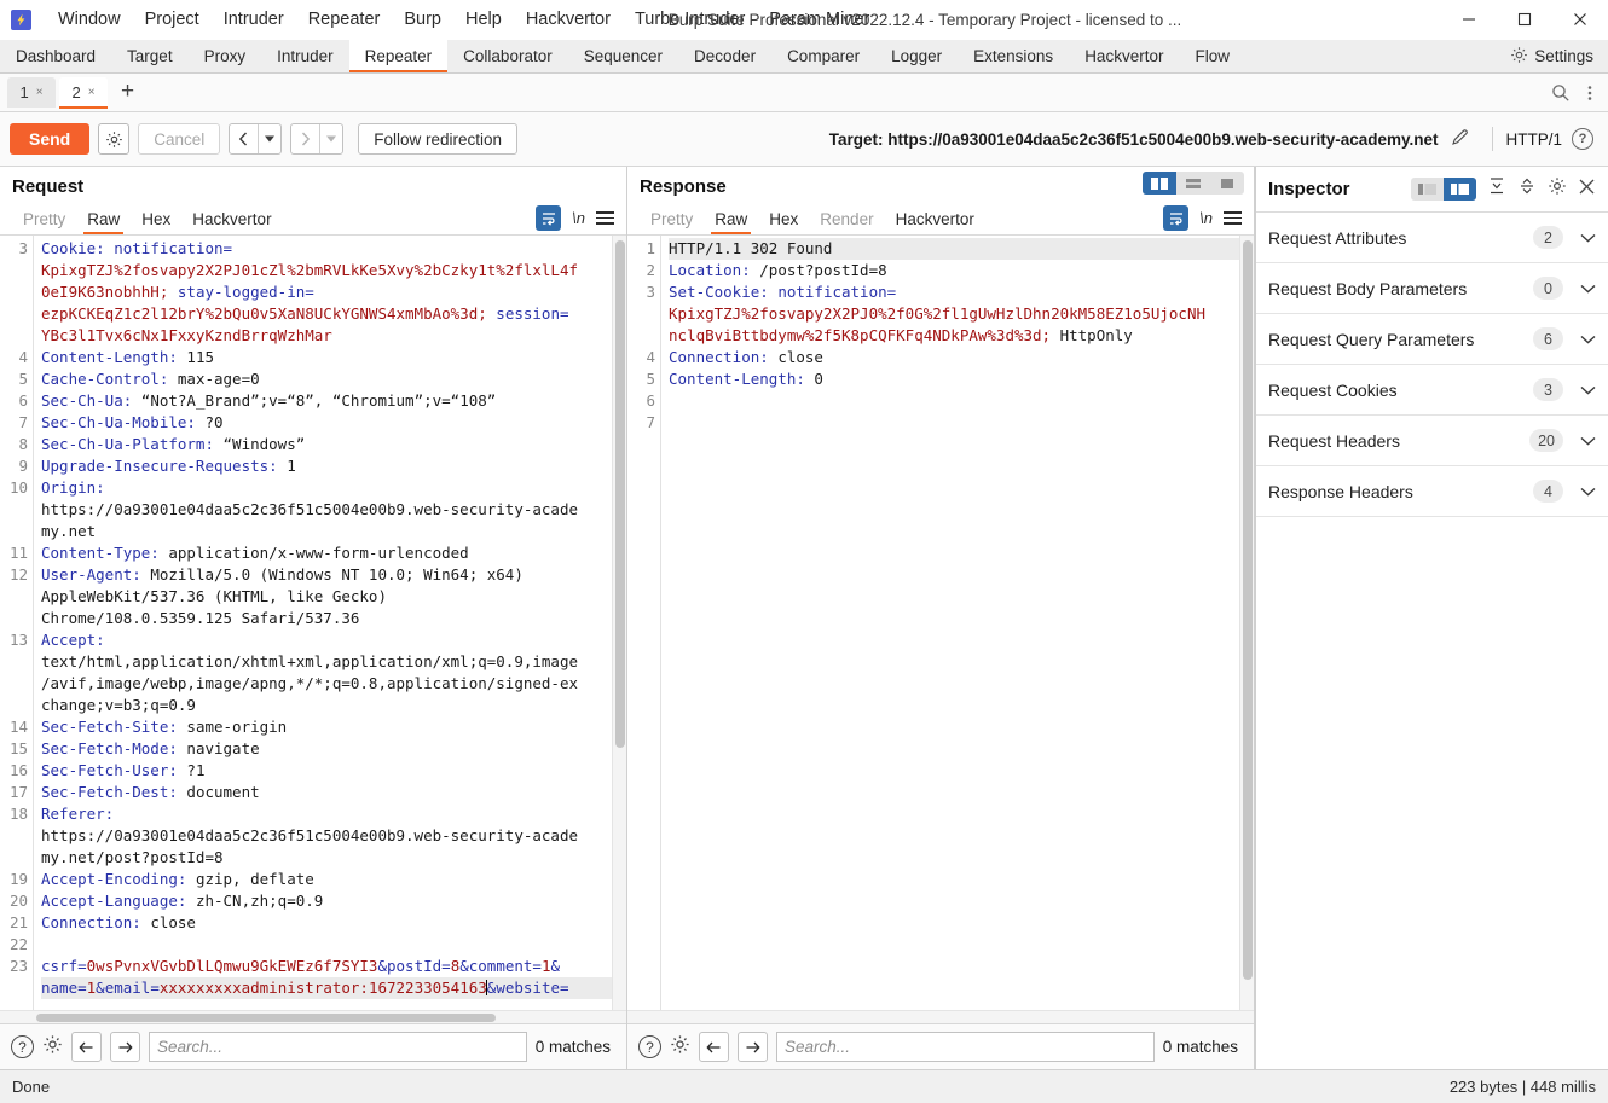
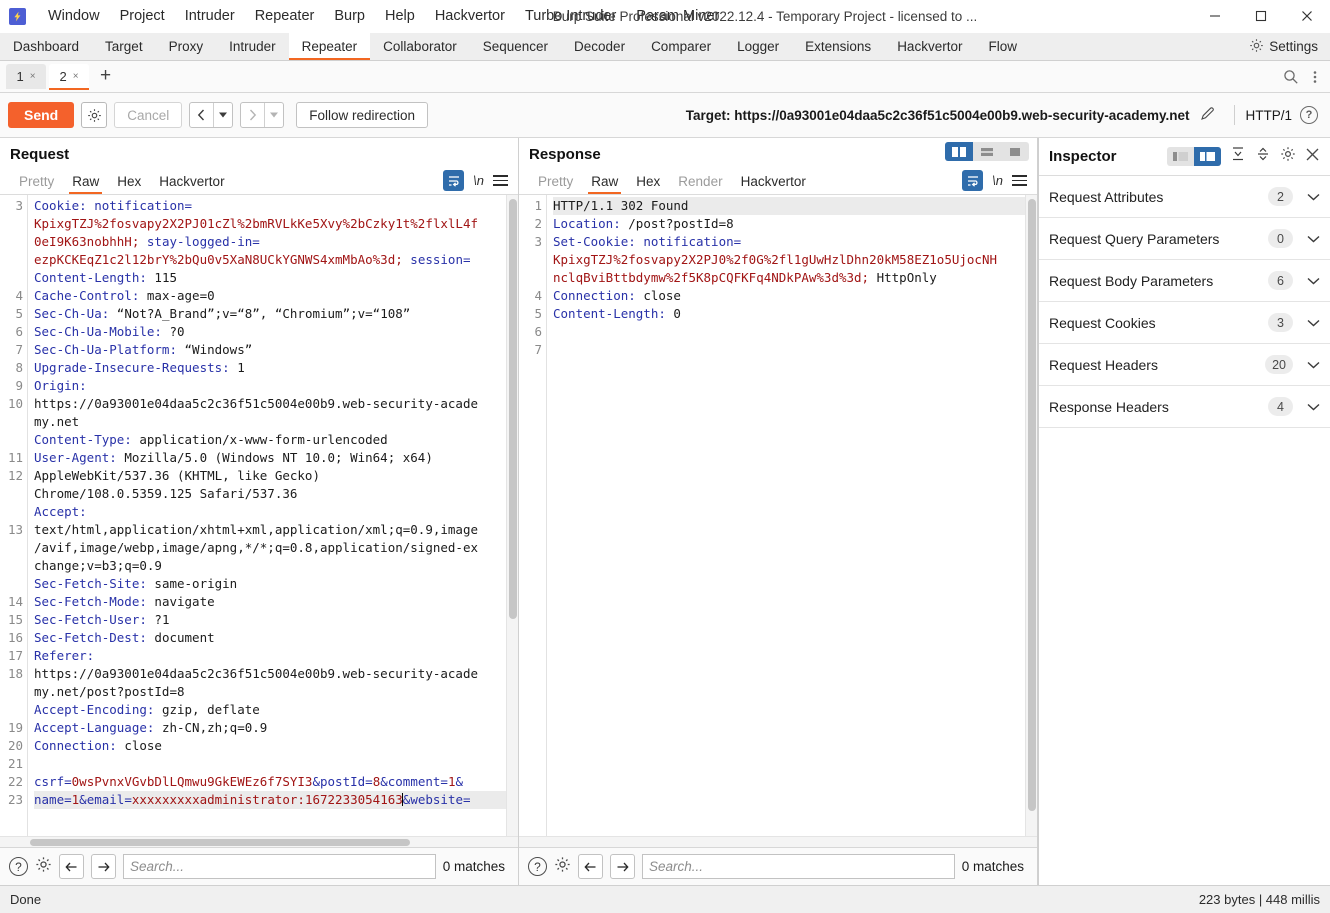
  Window
  Project
  Intruder
  Repeater
  Burp
  Help
  Hackvertor
  Turbo Intruder
  Param Miner
  Burp Suite Professional v2022.12.4 - Temporary Project - licensed to ...
  Dashboard
  Target
  Proxy
  Intruder
  Repeater
  Collaborator
  Sequencer
  Decoder
  Comparer
  Logger
  Extensions
  Hackvertor
  Flow
  Settings
  1
  ×
  2
  ×
  +
  Send
  Cancel
  Follow redirection
  Target: https://0a93001e04daa5c2c36f51c5004e00b9.web-security-academy.net
  HTTP/1
  ?
  Request
  Pretty
  Raw
  Hex
  Hackvertor
  \n
  3
  4
  5
  6
  7
  8
  9
  10
  11
  12
  13
  14
  15
  16
  17
  18
  19
  20
  21
  22
  23
  Cookie: notification=
  KpixgTZJ%2fosvapy2X2PJ01cZl%2bmRVLkKe5Xvy%2bCzky1t%2flxlL4f
  0eI9K63nobhhH; stay-logged-in=
  ezpKCKEqZ1c2l12brY%2bQu0v5XaN8UCkYGNWS4xmMbAo%3d; session=
- YBc3l1Tvx6cNx1FxxyKzndBrrqWzhMar
  Content-Length: 115
  Cache-Control: max-age=0
  Sec-Ch-Ua: “Not?A_Brand”;v=“8”, “Chromium”;v=“108”
  Sec-Ch-Ua-Mobile: ?0
  Sec-Ch-Ua-Platform: “Windows”
  Upgrade-Insecure-Requests: 1
  Origin:
  https://0a93001e04daa5c2c36f51c5004e00b9.web-security-acade
  my.net
  Content-Type: application/x-www-form-urlencoded
  User-Agent: Mozilla/5.0 (Windows NT 10.0; Win64; x64)
  AppleWebKit/537.36 (KHTML, like Gecko)
  Chrome/108.0.5359.125 Safari/537.36
  Accept:
  text/html,application/xhtml+xml,application/xml;q=0.9,image
  /avif,image/webp,image/apng,*/*;q=0.8,application/signed-ex
  change;v=b3;q=0.9
  Sec-Fetch-Site: same-origin
  Sec-Fetch-Mode: navigate
  Sec-Fetch-User: ?1
  Sec-Fetch-Dest: document
  Referer:
  https://0a93001e04daa5c2c36f51c5004e00b9.web-security-acade
  my.net/post?postId=8
  Accept-Encoding: gzip, deflate
  Accept-Language: zh-CN,zh;q=0.9
  Connection: close
  csrf=0wsPvnxVGvbDlLQmwu9GkEWEz6f7SYI3&postId=8&comment=1&
  name=1&email=xxxxxxxxxadministrator:1672233054163&website=
  ?
  Search...
  0 matches
  Response
  Pretty
  Raw
  Hex
  Render
  Hackvertor
  \n
  1
  2
  3
  4
  5
  6
  7
  HTTP/1.1 302 Found
  Location: /post?postId=8
  Set-Cookie: notification=
  KpixgTZJ%2fosvapy2X2PJ0%2f0G%2fl1gUwHzlDhn20kM58EZ1o5UjocNH
  nclqBviBttbdymw%2f5K8pCQFKFq4NDkPAw%3d%3d; HttpOnly
  Connection: close
  Content-Length: 0
  ?
  Search...
  0 matches
  Inspector
  Request Attributes
  2
- Request Body Parameters
+ Request Query Parameters
  0
- Request Query Parameters
+ Request Body Parameters
  6
  Request Cookies
  3
  Request Headers
  20
  Response Headers
  4
  Done
  223 bytes | 448 millis
